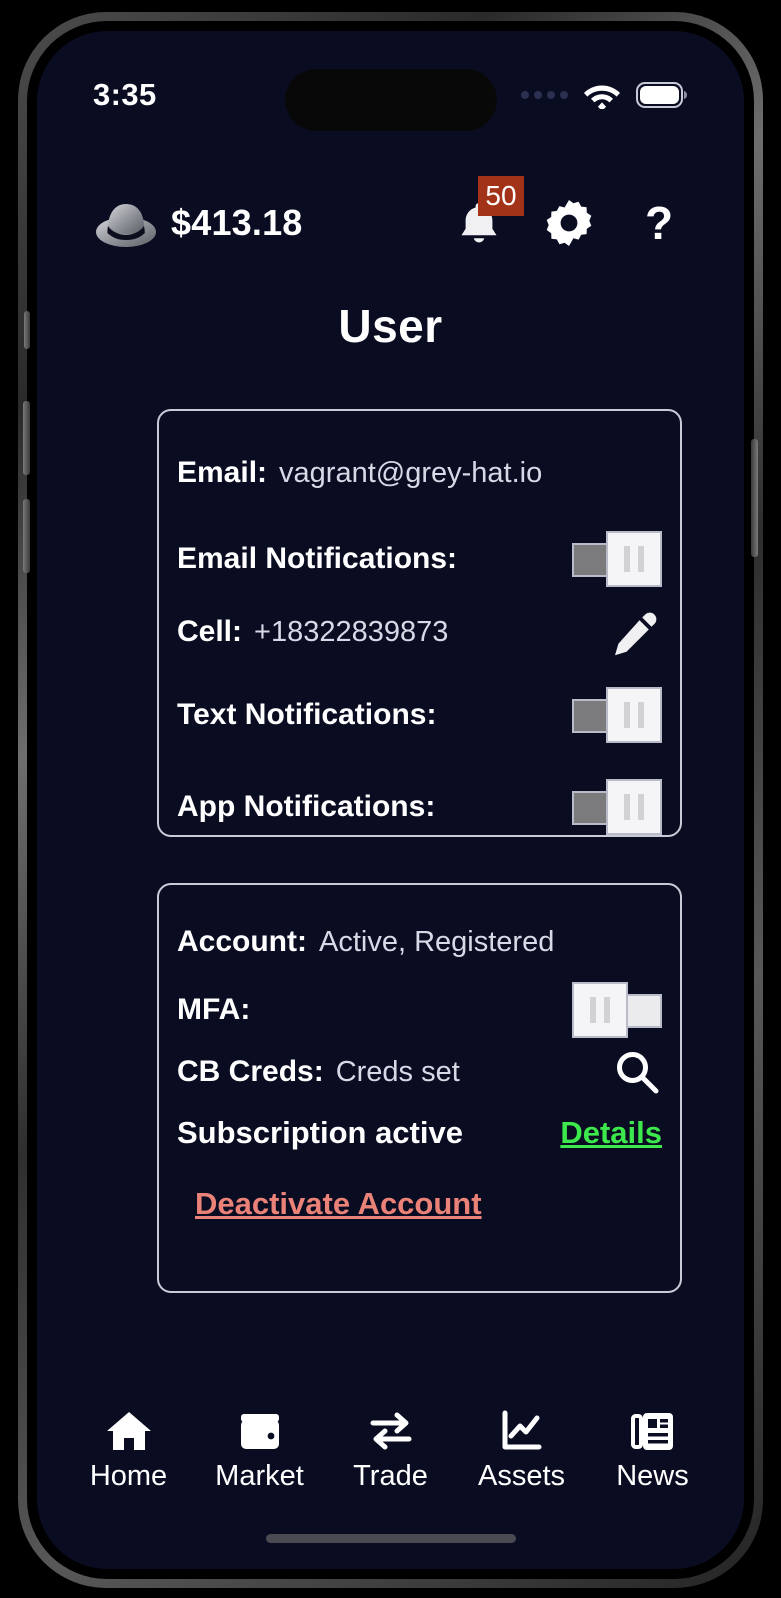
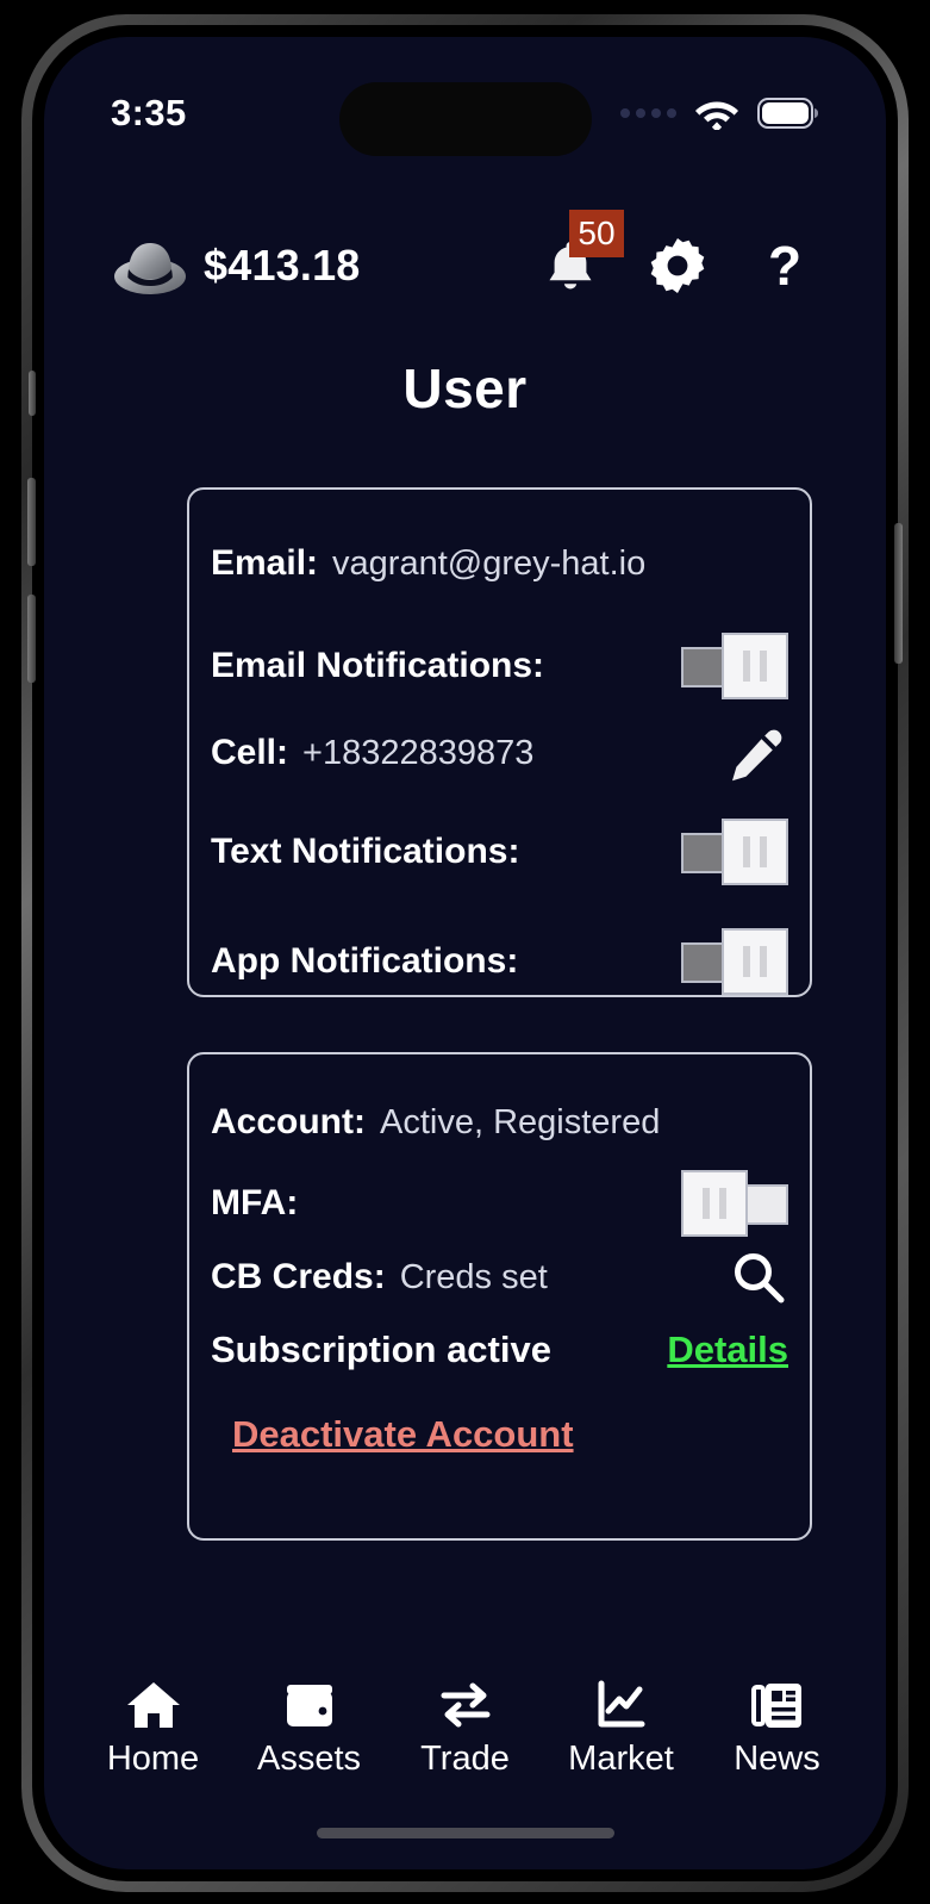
  3:35
  $413.18
  50
  ?
  User
  Email:
  vagrant@grey-hat.io
  Email Notifications:
  Cell:
  +18322839873
  Text Notifications:
  App Notifications:
  Account:
  Active, Registered
  MFA:
  CB Creds:
  Creds set
  Subscription active
  Details
  Deactivate Account
  Home
- Market
+ Assets
  Trade
- Assets
+ Market
  News
